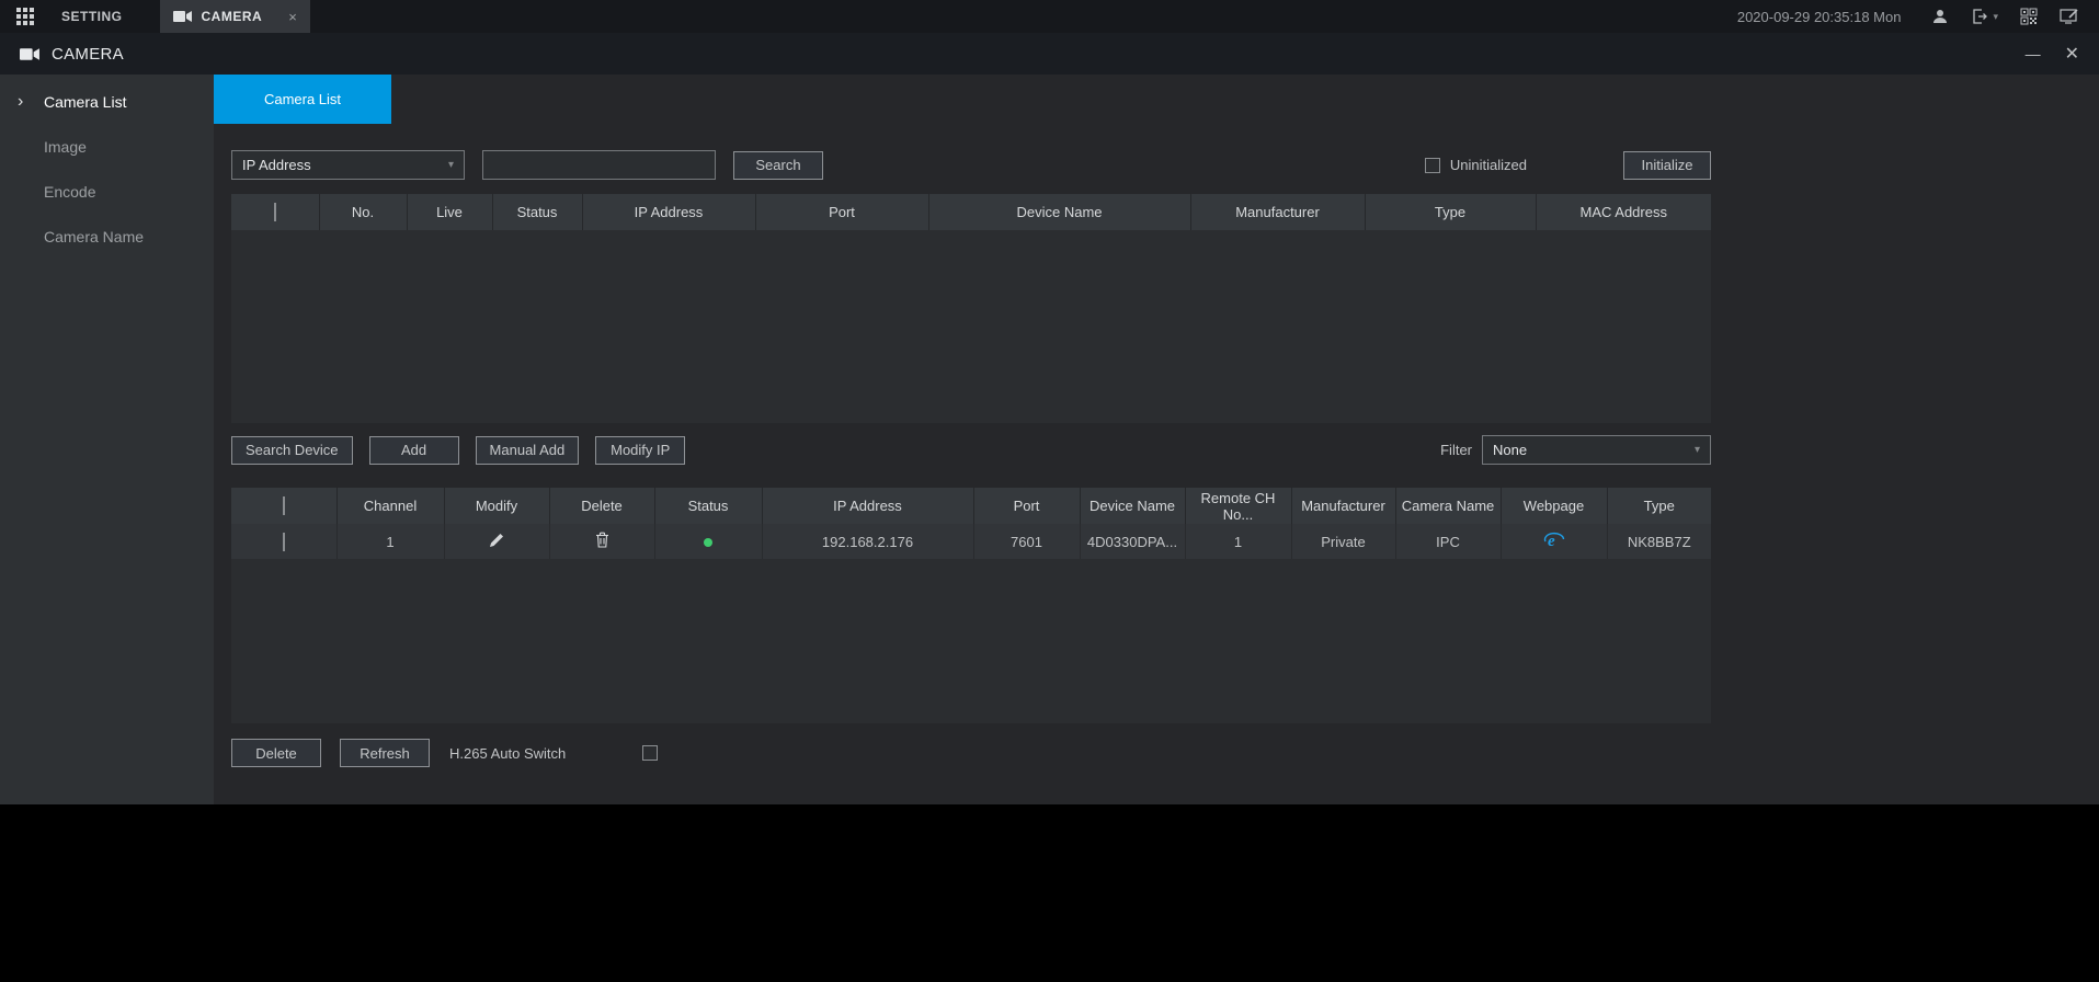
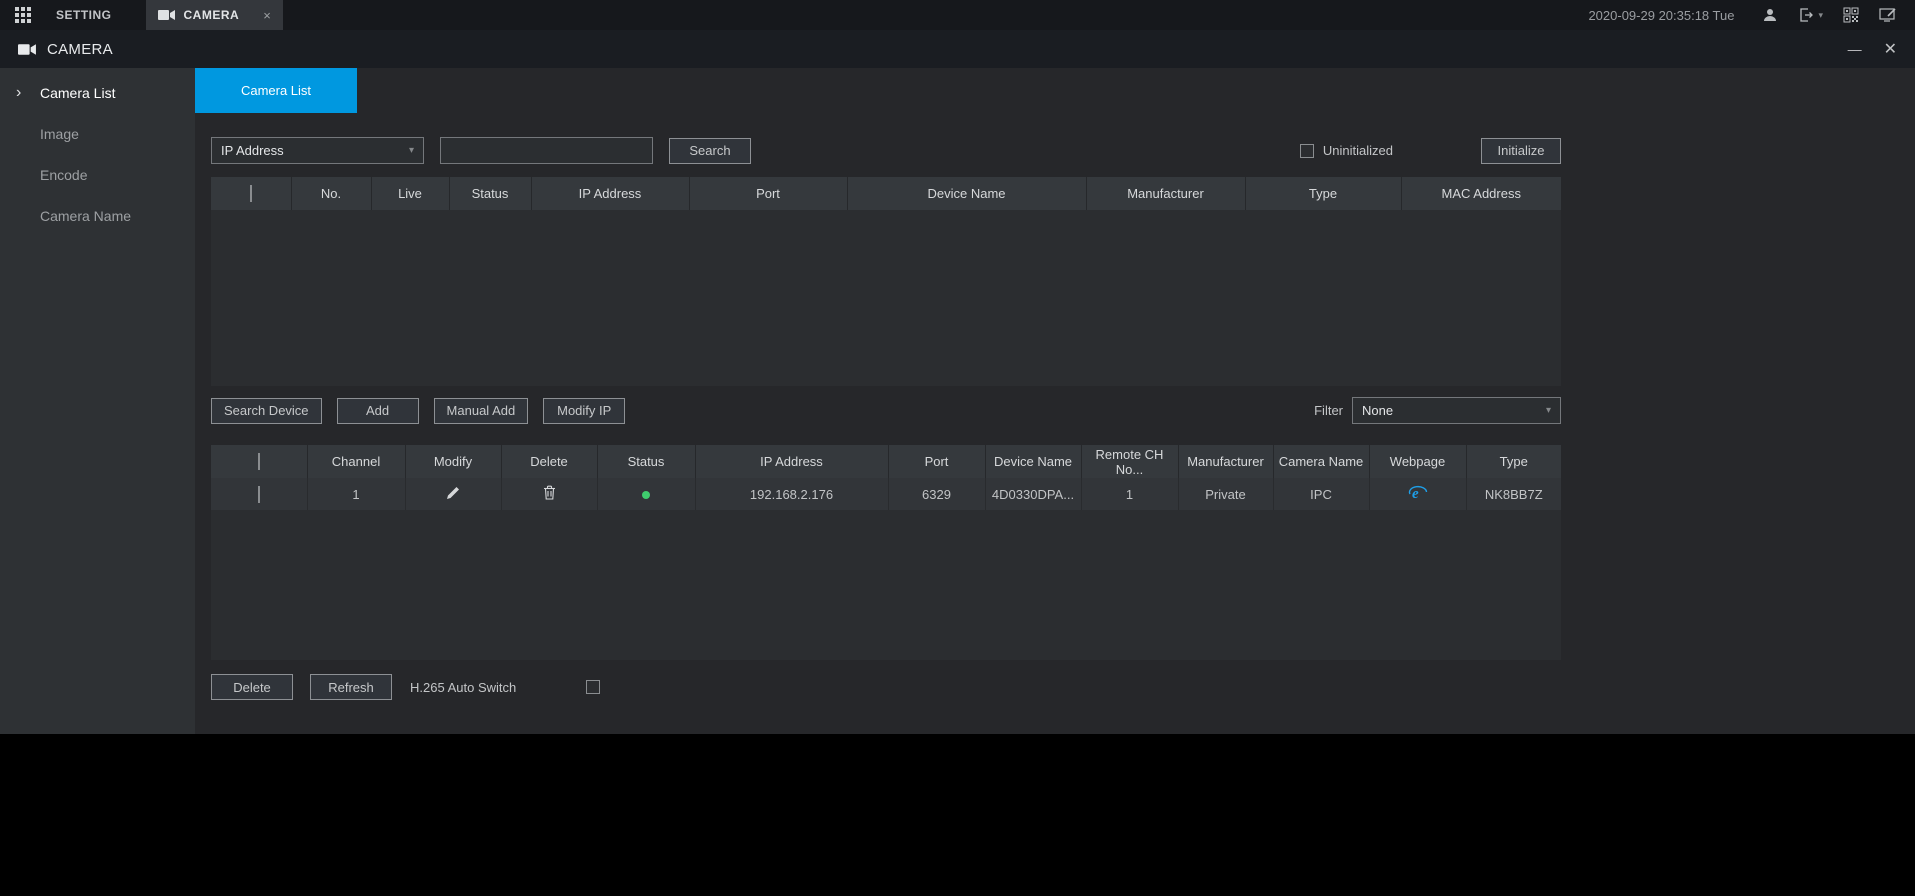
  SETTING
  CAMERA
  ×
- 2020-09-29 20:35:18 Mon
+ 2020-09-29 20:35:18 Tue
  ▾
  CAMERA
  —
  ✕
  ›
  Camera List
  Image
  Encode
  Camera Name
  Camera List
  IP Address
  ▾
  Search
  Uninitialized
  Initialize
  	No.	Live	Status	IP Address	Port	Device Name	Manufacturer	Type	MAC Address
  Search Device
  Add
  Manual Add
  Modify IP
  Filter
  None
  ▾
  	Channel	Modify	Delete	Status	IP Address	Port	Device Name	Remote CH No...	Manufacturer	Camera Name	Webpage	Type
- 	1				192.168.2.176	7601	4D0330DPA...	1	Private	IPC	e	NK8BB7Z
+ 	1				192.168.2.176	6329	4D0330DPA...	1	Private	IPC	e	NK8BB7Z
  Delete
  Refresh
  H.265 Auto Switch
